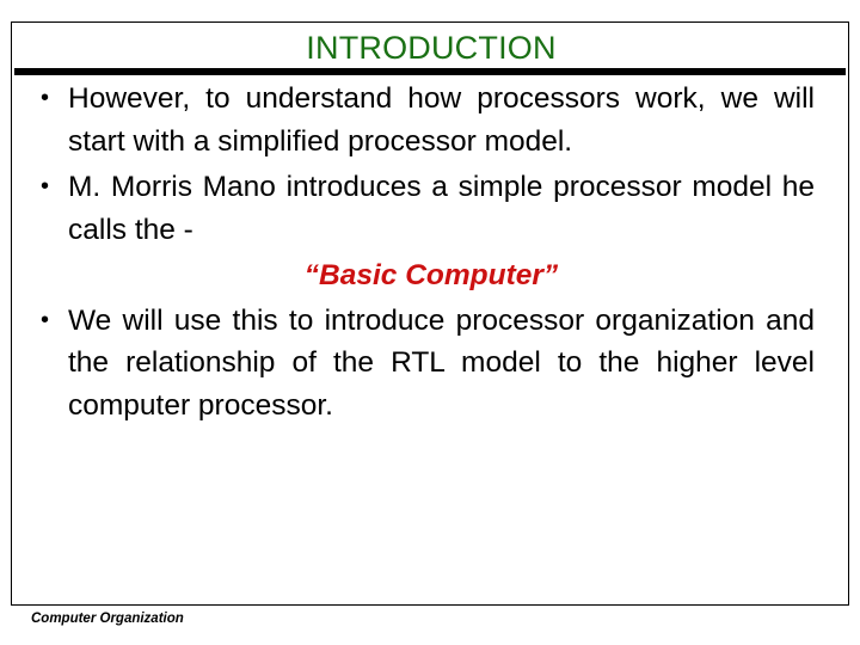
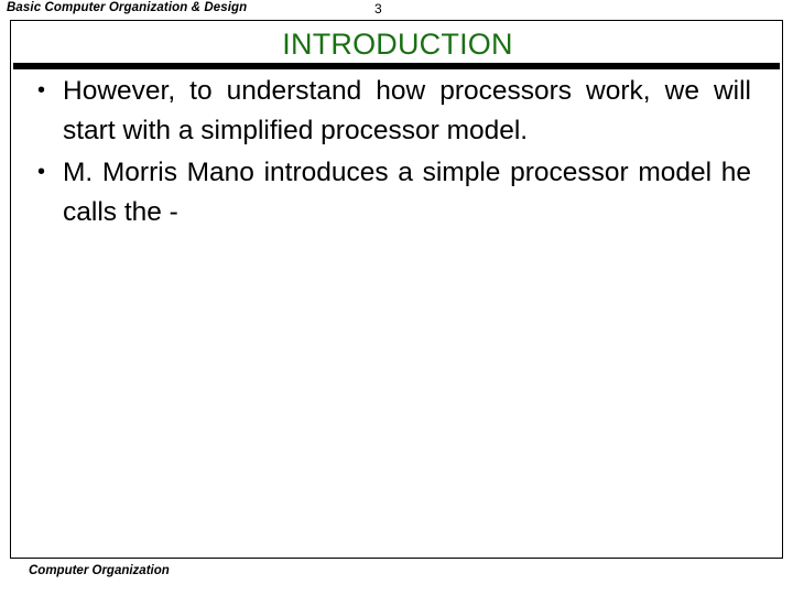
+ Basic Computer Organization & Design
+ 3
  INTRODUCTION
  However, to understand how processors work, we will start with a simplified processor model.
  M. Morris Mano introduces a simple processor model he calls the -
- “Basic Computer”
- We will use this to introduce processor organization and the relationship of the RTL model to the higher level computer processor.
  Computer Organization
